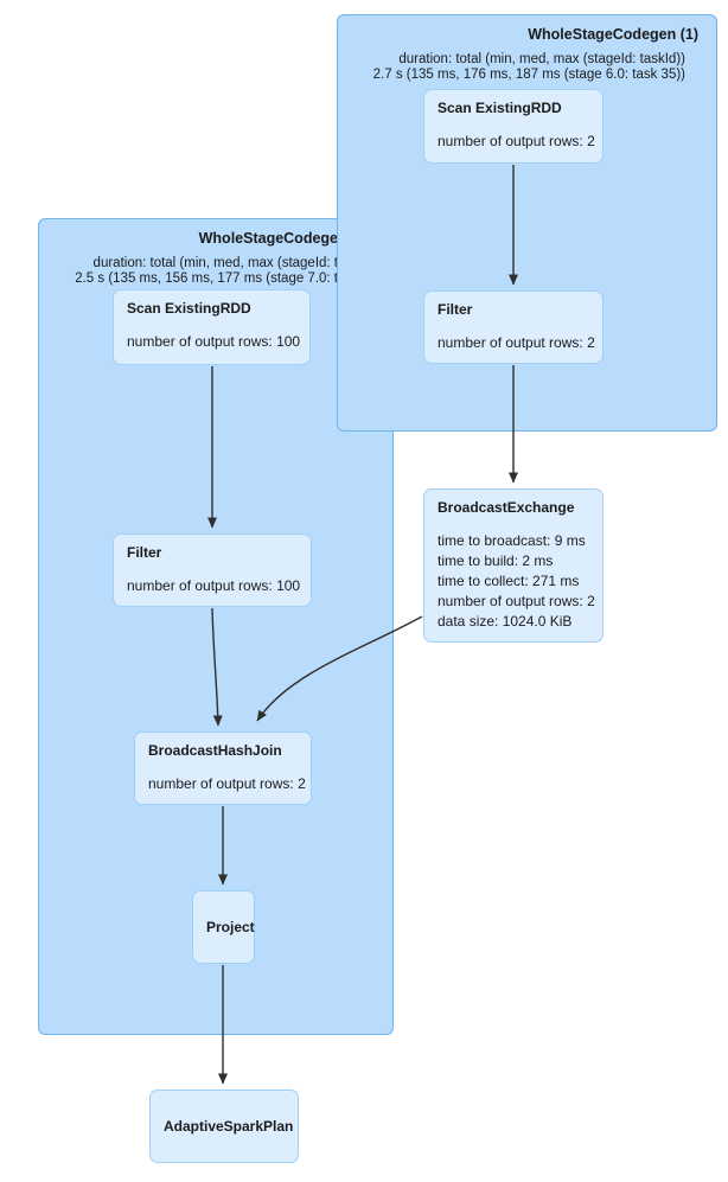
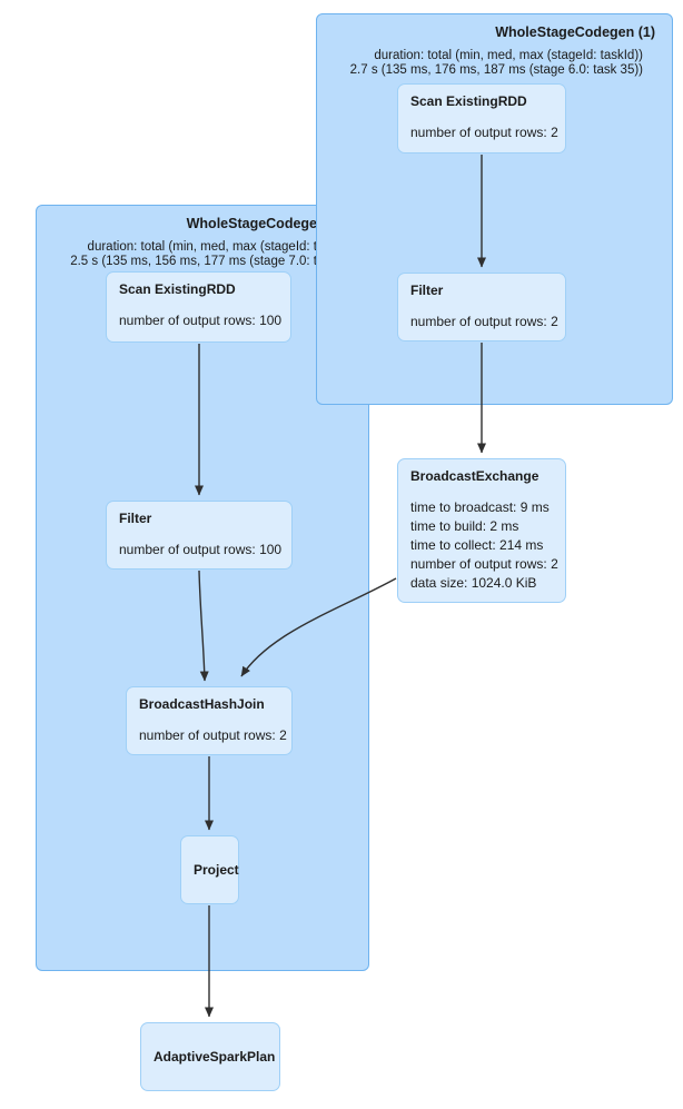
  WholeStageCodege
  duration: total (min, med, max (stageId:
  2.5 s (135 ms, 156 ms, 177 ms (stage 7.0:
  WholeStageCodegen (1)
  duration: total (min, med, max (stageId: taskId))
  2.7 s (135 ms, 176 ms, 187 ms (stage 6.0: task 35))
  Scan ExistingRDD
  number of output rows:
  Filter
  number of output rows:
  BroadcastExchange
  time to broadcast: 9 ms
  time to build: 2 ms
- time to collect: 271 ms
+ time to collect: 214 ms
  number of output rows:
  data size: 1024.0 KiB
  Scan ExistingRDD
  number of output rows: 100
  Filter
  number of output rows: 100
  BroadcastHashJoin
  number of output rows:
  Project
  AdaptiveSparkPlan
